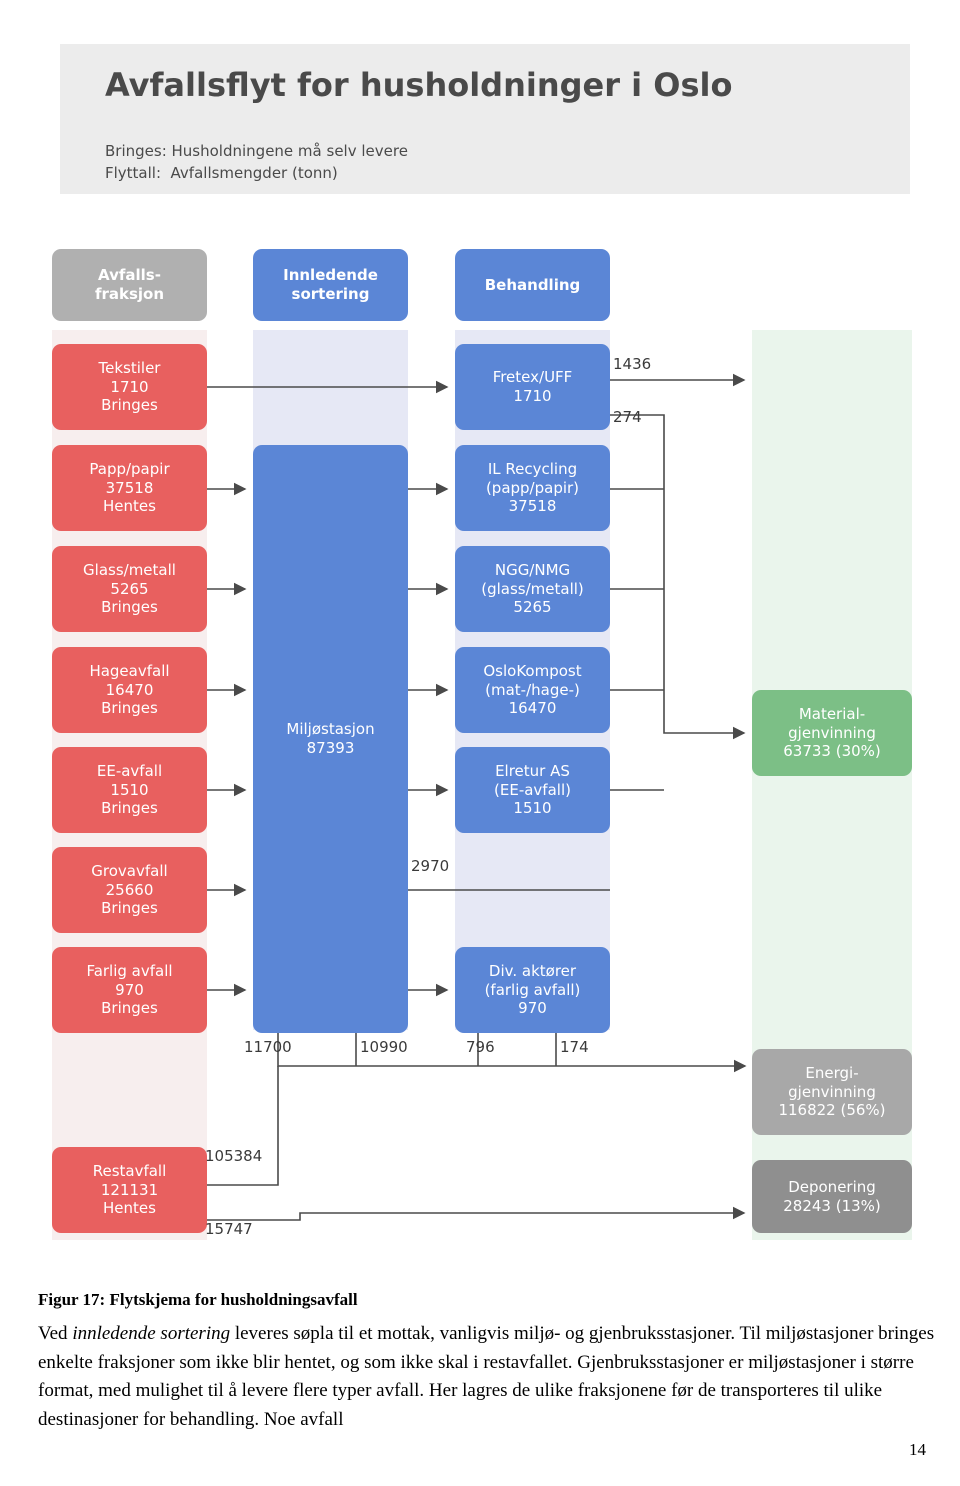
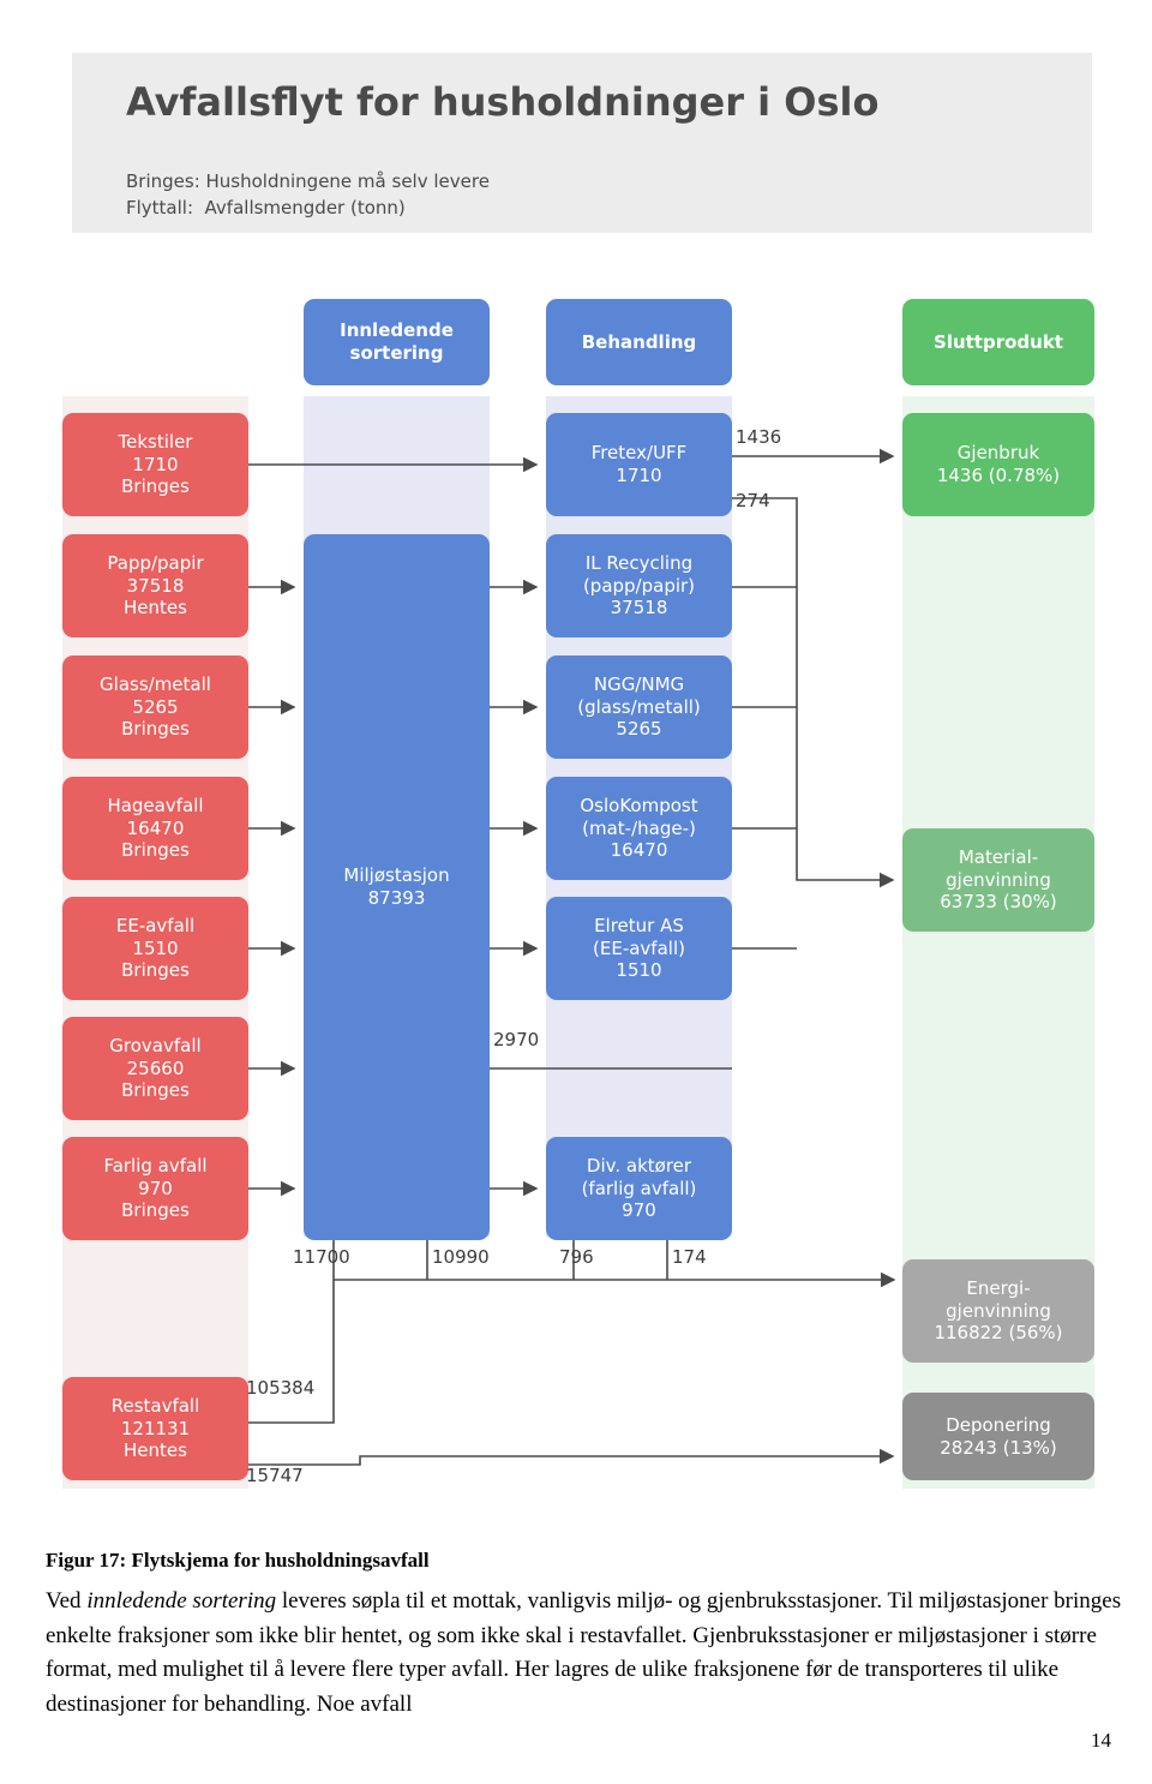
  Avfallsflyt for husholdninger i Oslo
  Bringes: Husholdningene må selv levere
  Flyttall: Avfallsmengder (tonn)
- Avfalls-
- fraksjon
  Innledende
  sortering
  Behandling
+ Sluttprodukt
  Tekstiler
  1710
  Bringes
  Papp/papir
  37518
  Hentes
  Glass/metall
  5265
  Bringes
  Hageavfall
  16470
  Bringes
  EE-avfall
  1510
  Bringes
  Grovavfall
  25660
  Bringes
  Farlig avfall
  970
  Bringes
  Restavfall
  121131
  Hentes
  Miljøstasjon
  87393
  Fretex/UFF
  1710
  IL Recycling
  (papp/papir)
  37518
  NGG/NMG
  (glass/metall)
  5265
  OsloKompost
  (mat-/hage-)
  16470
  Elretur AS
  (EE-avfall)
  1510
  Div. aktører
  (farlig avfall)
  970
+ Gjenbruk
+ 1436 (0.78%)
  Material-
  gjenvinning
  63733 (30%)
  Energi-
  gjenvinning
  116822 (56%)
  Deponering
  28243 (13%)
  1436
  274
  2970
  11700
  10990
  796
  174
  105384
  15747
  Figur 17: Flytskjema for husholdningsavfall
  Ved innledende sortering leveres søpla til et mottak, vanligvis miljø- og gjenbruksstasjoner. Til miljøstasjoner bringes enkelte fraksjoner som ikke blir hentet, og som ikke skal i restavfallet. Gjenbruksstasjoner er miljøstasjoner i større format, med mulighet til å levere flere typer avfall. Her lagres de ulike fraksjonene før de transporteres til ulike destinasjoner for behandling. Noe avfall
  14
